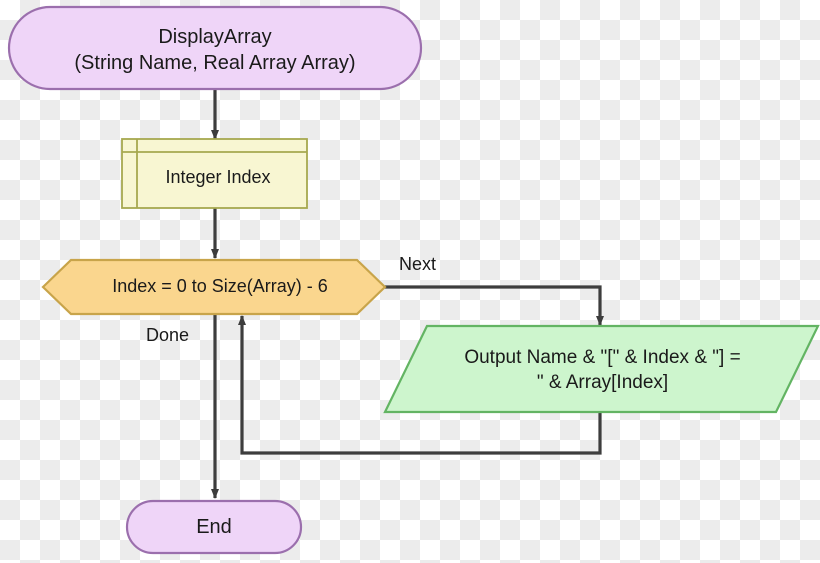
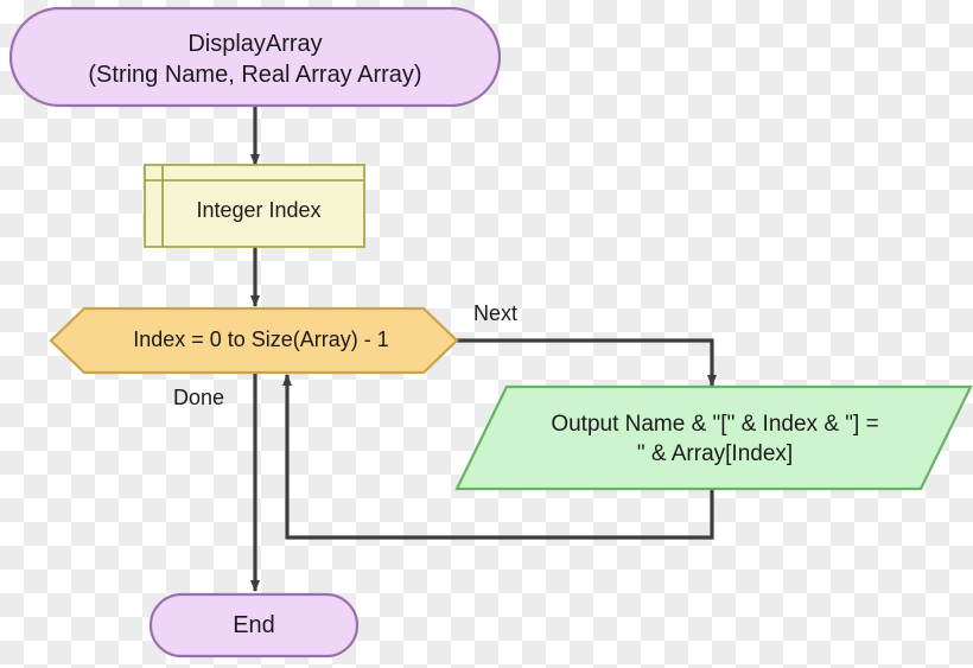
  DisplayArray
  (String Name, Real Array Array)
  Integer Index
- Index = 0 to Size(Array) - 6
+ Index = 0 to Size(Array) - 1
  Output Name & "[" & Index & "] =
  " & Array[Index]
  End
  Next
  Done
